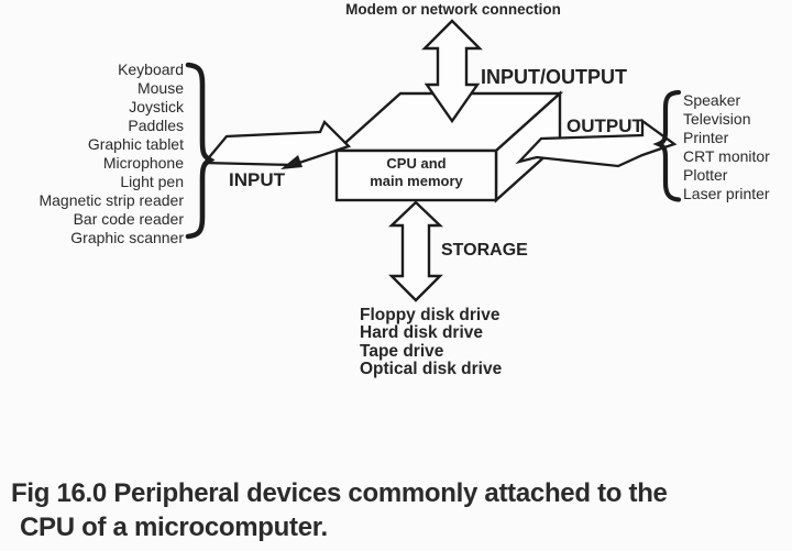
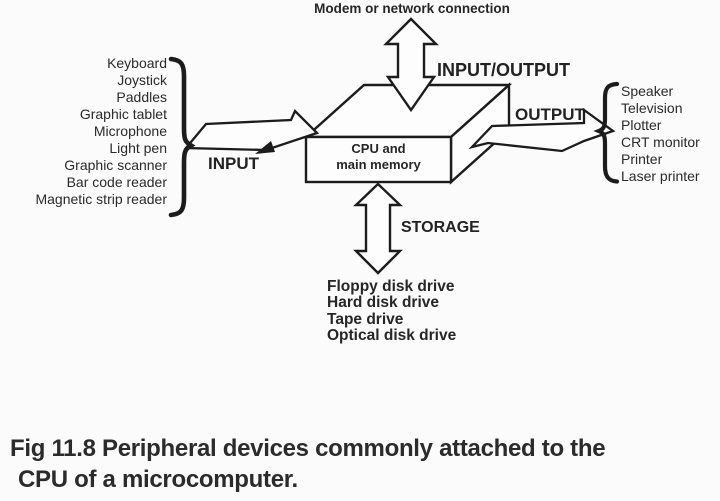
  Modem or network connection
  INPUT/OUTPUT
  OUTPUT
  INPUT
  STORAGE
  CPU and
  main memory
  Keyboard
- Mouse
  Joystick
  Paddles
  Graphic tablet
  Microphone
  Light pen
- Magnetic strip reader
+ Graphic scanner
  Bar code reader
- Graphic scanner
+ Magnetic strip reader
  Speaker
  Television
- Printer
+ Plotter
  CRT monitor
- Plotter
+ Printer
  Laser printer
  Floppy disk drive
  Hard disk drive
  Tape drive
  Optical disk drive
- Fig 16.0 Peripheral devices commonly attached to the
+ Fig 11.8 Peripheral devices commonly attached to the
  CPU of a microcomputer.
